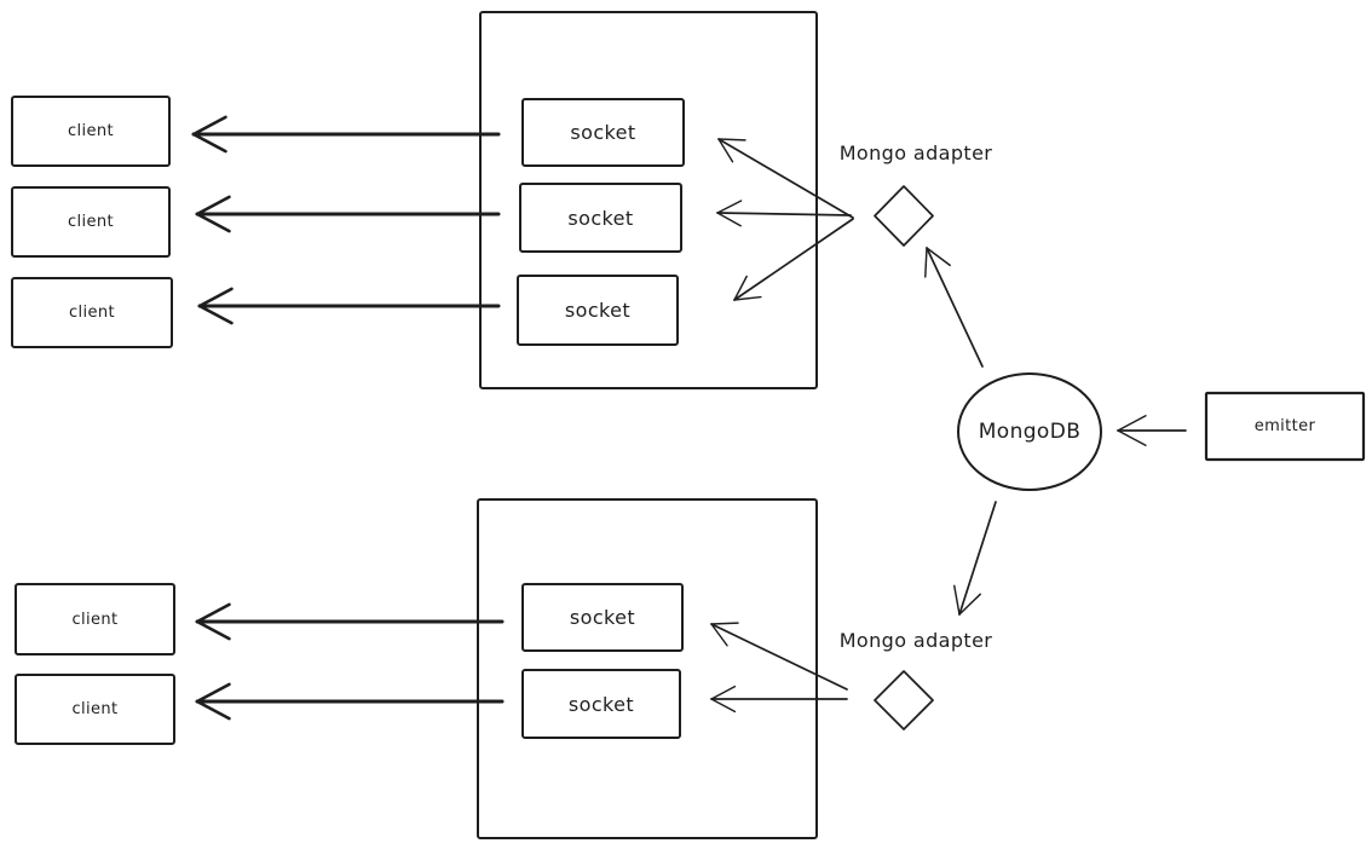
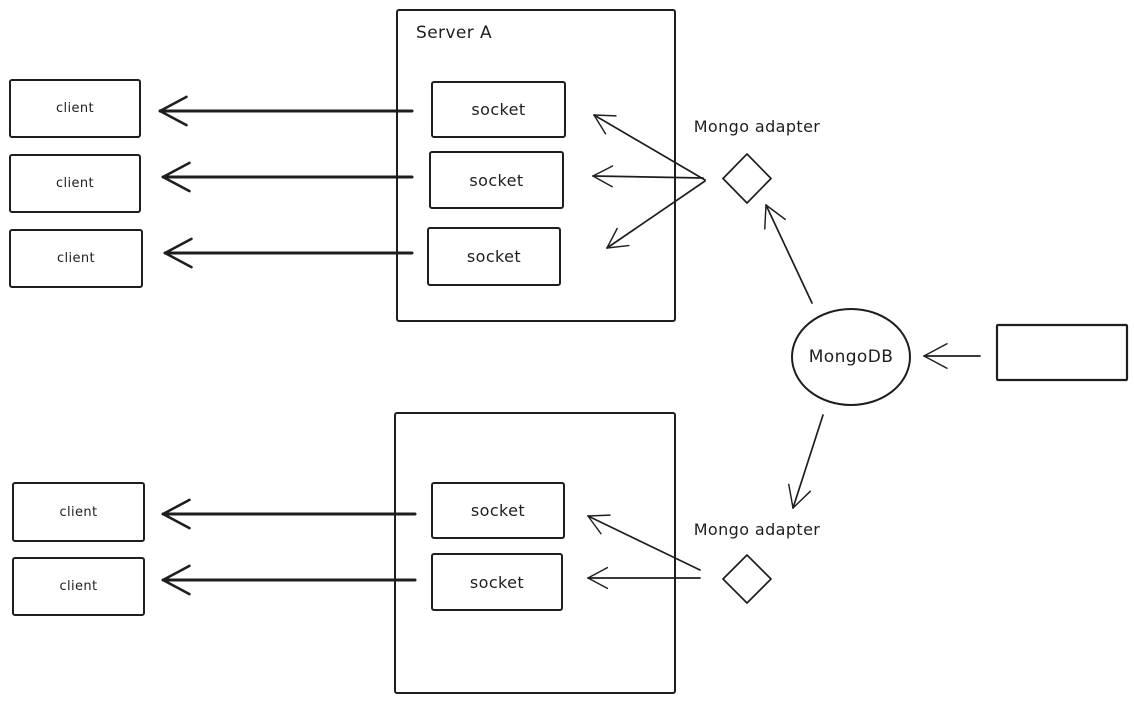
+ Server A
  socket
  socket
  socket
  socket
  socket
  client
  client
  client
  client
  client
  Mongo adapter
  Mongo adapter
  MongoDB
- emitter
